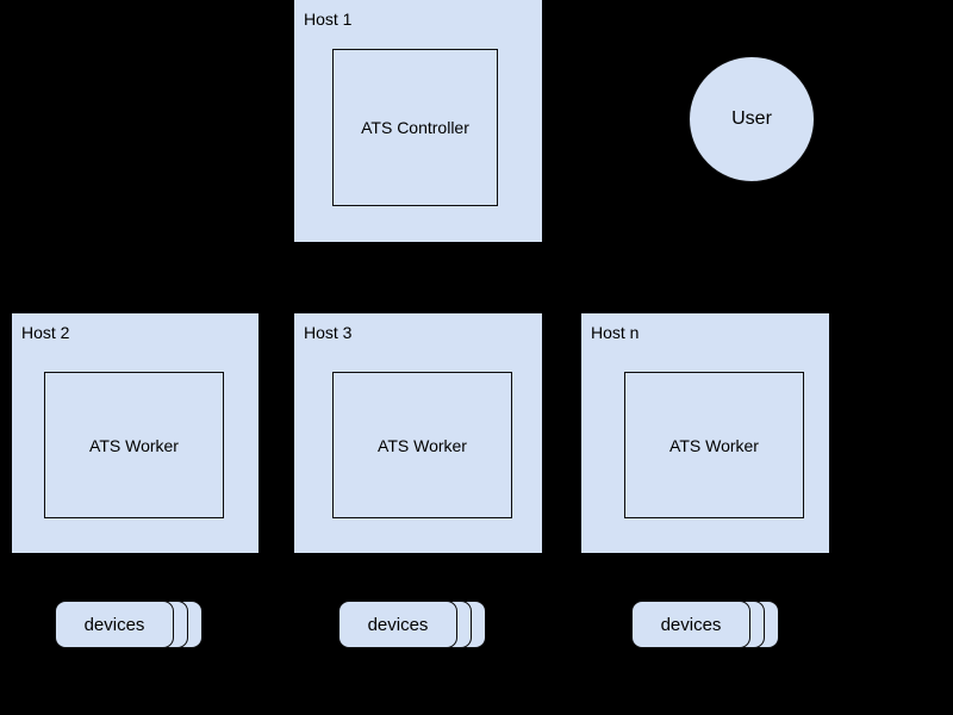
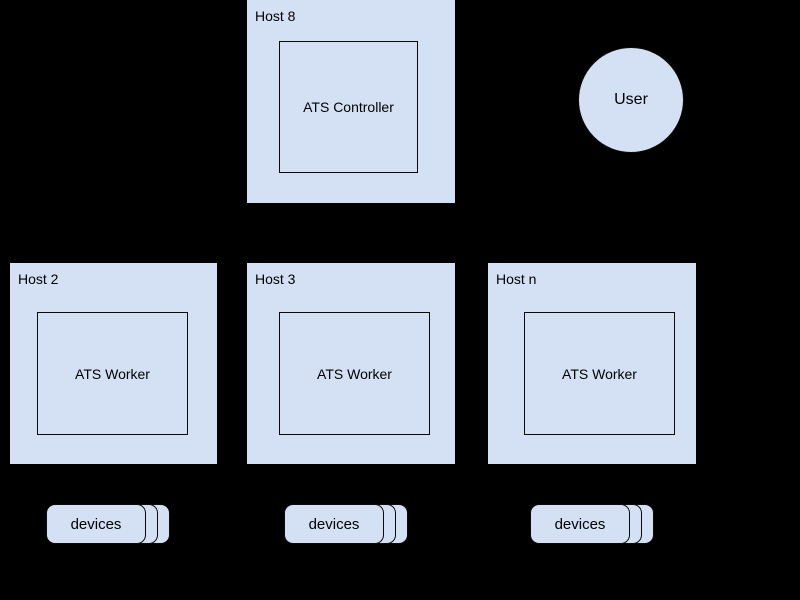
- Host 1
+ Host 8
  ATS Controller
  Host 2
  ATS Worker
  Host 3
  ATS Worker
  Host n
  ATS Worker
  User
  devices
  devices
  devices
